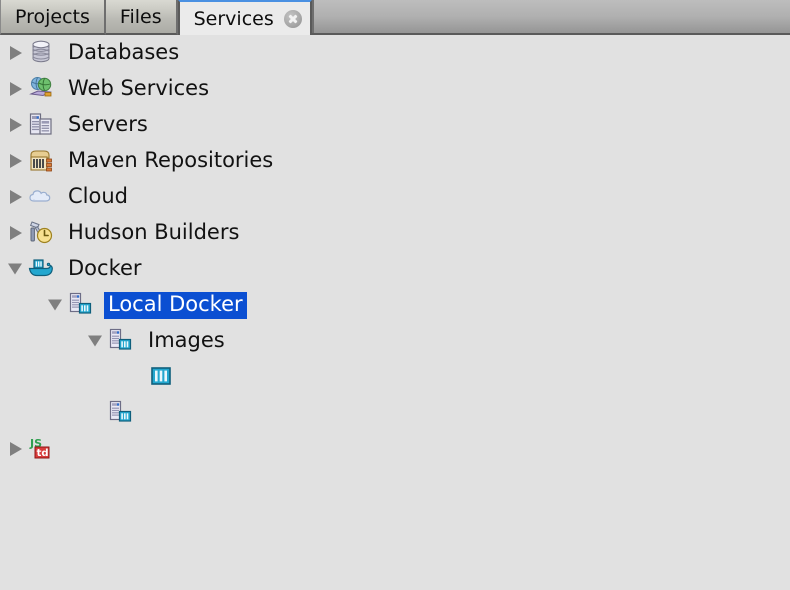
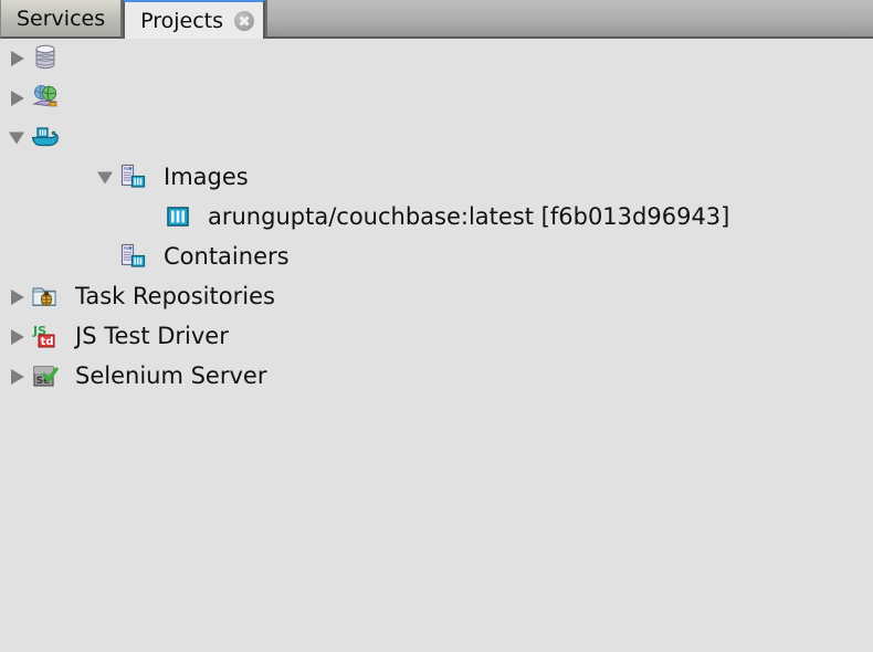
- Projects
+ Services
- Files
- Services
+ Projects
- Databases
- Web Services
- Servers
- Maven Repositories
- Cloud
- Hudson Builders
- Docker
- Local Docker
  Images
+ arungupta/couchbase:latest [f6b013d96943]
+ Containers
+ Task Repositories
  JS
  td
+ JS Test Driver
+ Se
+ Selenium Server
